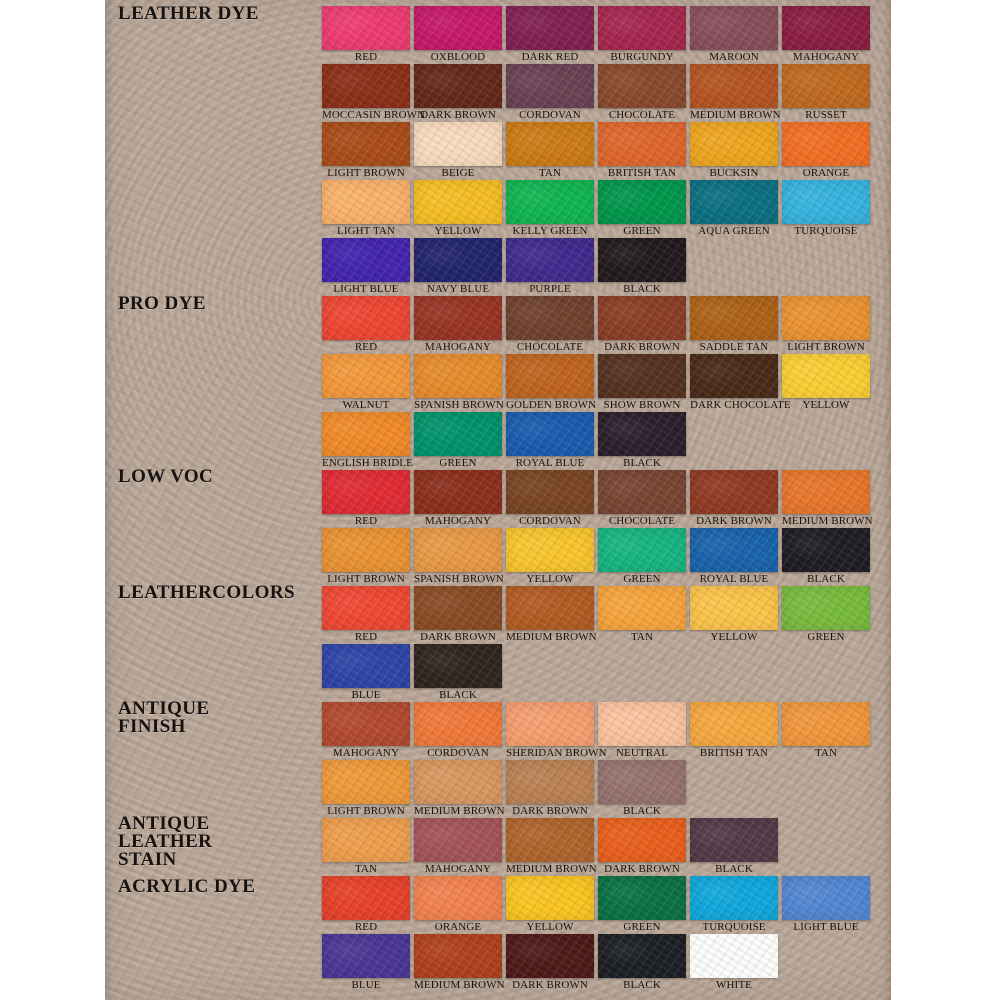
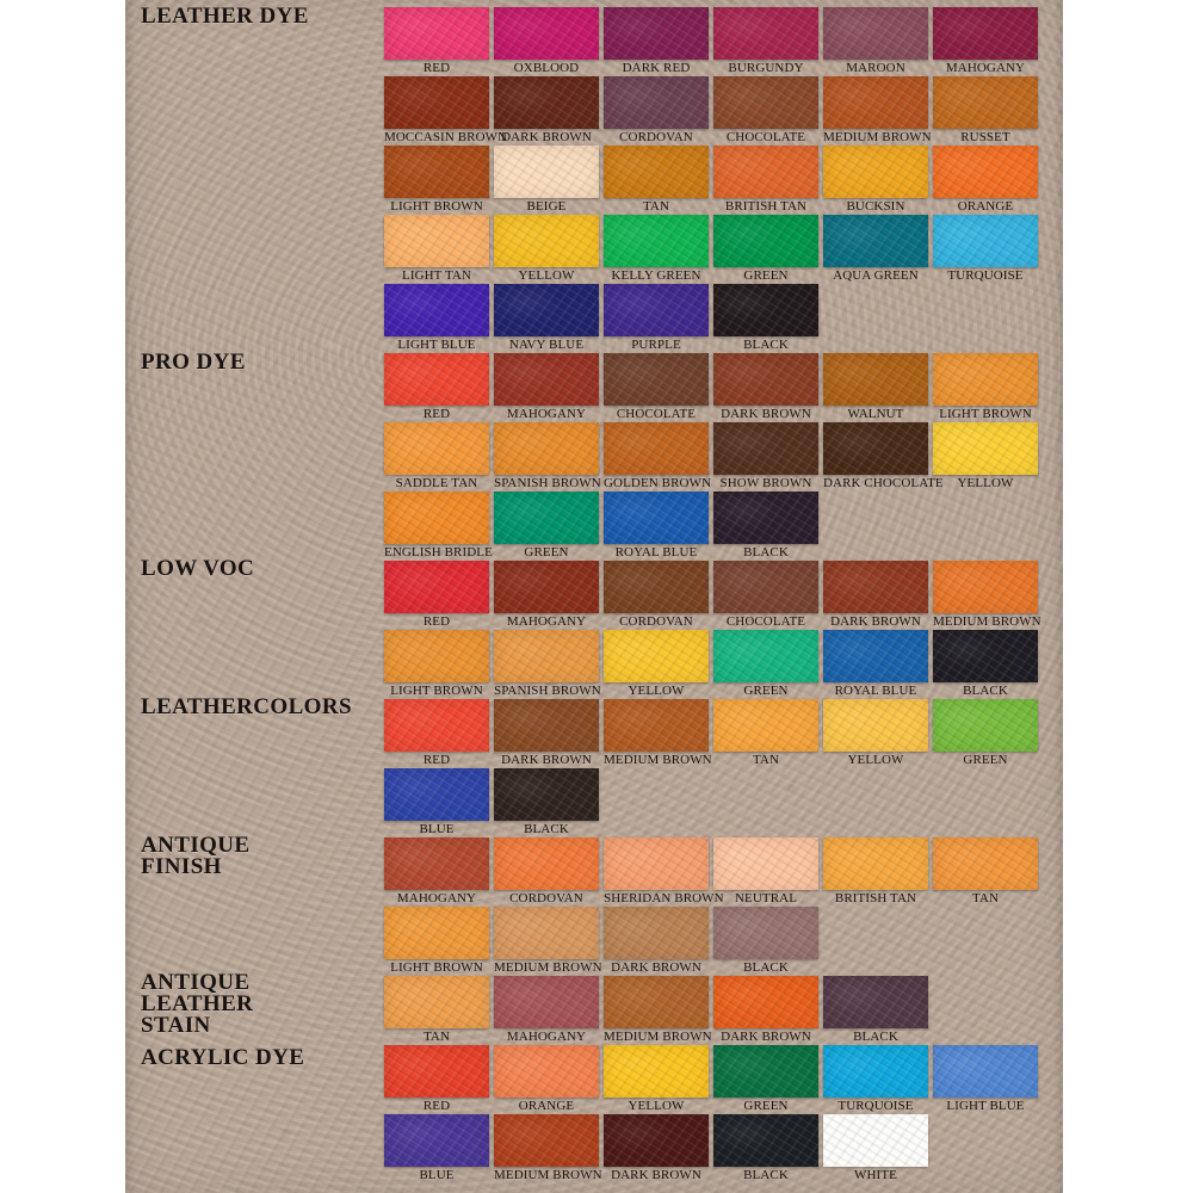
  LEATHER DYE
  RED
  OXBLOOD
  DARK RED
  BURGUNDY
  MAROON
  MAHOGANY
  MOCCASIN BROW
  DARK BROWN
  CORDOVAN
  CHOCOLATE
  MEDIUM BROWN
  RUSSET
  LIGHT BROWN
  BEIGE
  TAN
  BRITISH TAN
  BUCKSIN
  ORANGE
  LIGHT TAN
  YELLOW
  KELLY GREEN
  GREEN
  AQUA GREEN
  TURQUOISE
  LIGHT BLUE
  NAVY BLUE
  PURPLE
  BLACK
  PRO DYE
  RED
  MAHOGANY
  CHOCOLATE
  DARK BROWN
- SADDLE TAN
+ WALNUT
  LIGHT BROWN
- WALNUT
+ SADDLE TAN
  SPANISH BROWN
  GOLDEN BROWN
  SHOW BROWN
  DARK CHOCOLAT
  YELLOW
  ENGLISH BRIDLE
  GREEN
  ROYAL BLUE
  BLACK
  LOW VOC
  RED
  MAHOGANY
  CORDOVAN
  CHOCOLATE
  DARK BROWN
  MEDIUM BROWN
  LIGHT BROWN
  SPANISH BROWN
  YELLOW
  GREEN
  ROYAL BLUE
  BLACK
  LEATHERCOLORS
  RED
  DARK BROWN
  MEDIUM BROWN
  TAN
  YELLOW
  GREEN
  BLUE
  BLACK
  ANTIQUE
  FINISH
  MAHOGANY
  CORDOVAN
  SHERIDAN BROW
  NEUTRAL
  BRITISH TAN
  TAN
  LIGHT BROWN
  MEDIUM BROWN
  DARK BROWN
  BLACK
  ANTIQUE
  LEATHER
  STAIN
  TAN
  MAHOGANY
  MEDIUM BROWN
  DARK BROWN
  BLACK
  ACRYLIC DYE
  RED
  ORANGE
  YELLOW
  GREEN
  TURQUOISE
  LIGHT BLUE
  BLUE
  MEDIUM BROWN
  DARK BROWN
  BLACK
  WHITE
